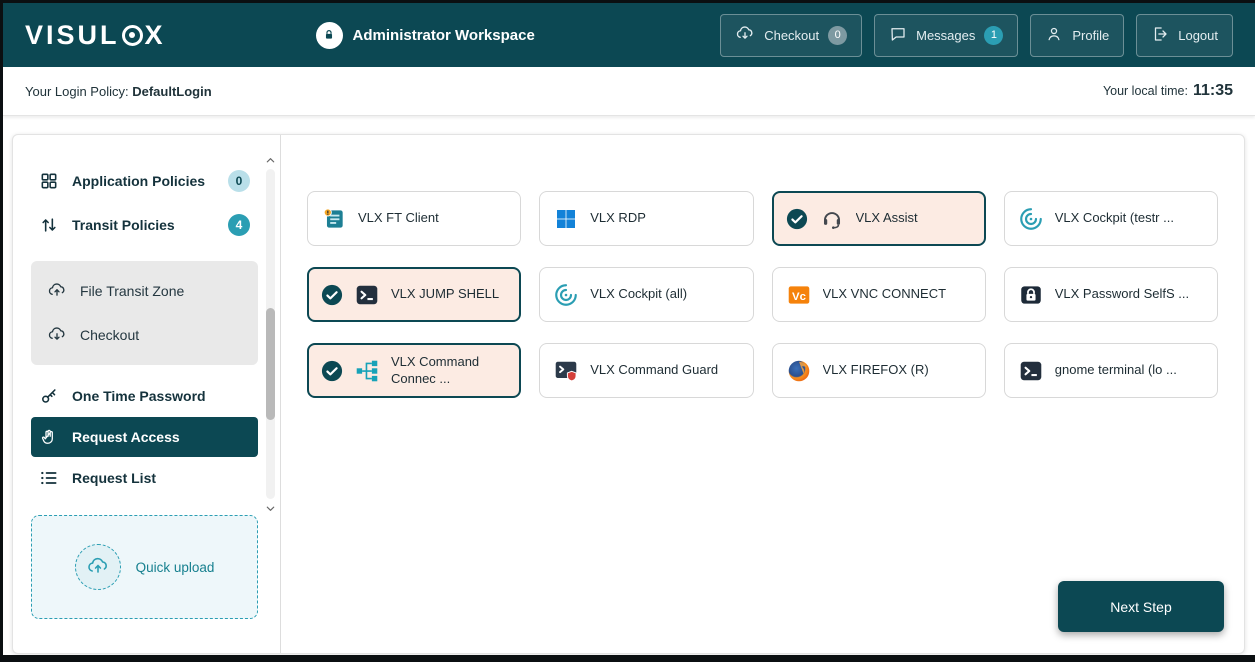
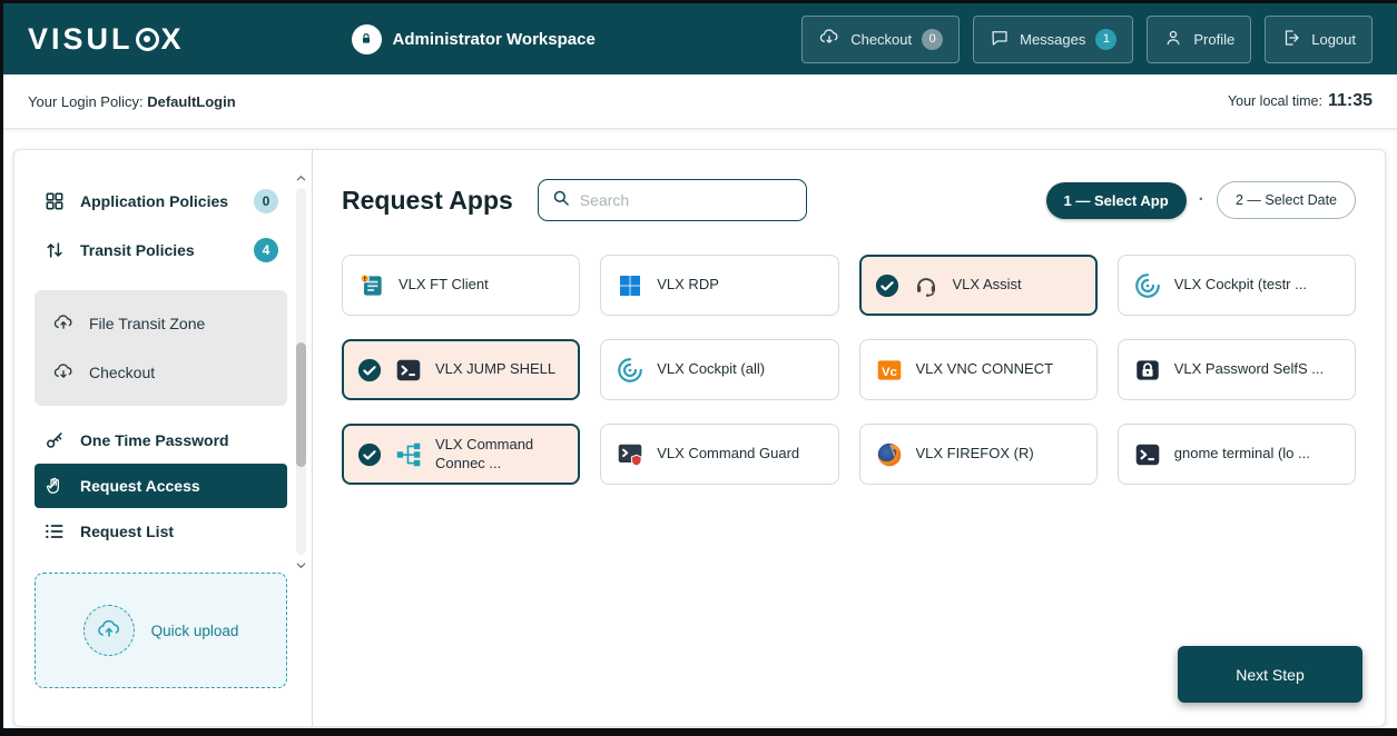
  VISUL
  X
  Administrator Workspace
  Checkout
  0
  Messages
  1
  Profile
  Logout
  Your Login Policy: DefaultLogin
  Your local time:
  11:35
  Application Policies
  0
  Transit Policies
  4
  File Transit Zone
  Checkout
  One Time Password
  Request Access
  Request List
  Quick upload
+ Request Apps
+ Search
+ 1 — Select App
+ ·
+ 2 — Select Date
  VLX FT Client
  VLX RDP
  VLX Assist
  VLX Cockpit (testr ...
  VLX JUMP SHELL
  VLX Cockpit (all)
  Vc
  VLX VNC CONNECT
  VLX Password SelfS ...
  VLX Command Connec ...
  VLX Command Guard
  VLX FIREFOX (R)
  gnome terminal (lo ...
  Next Step
